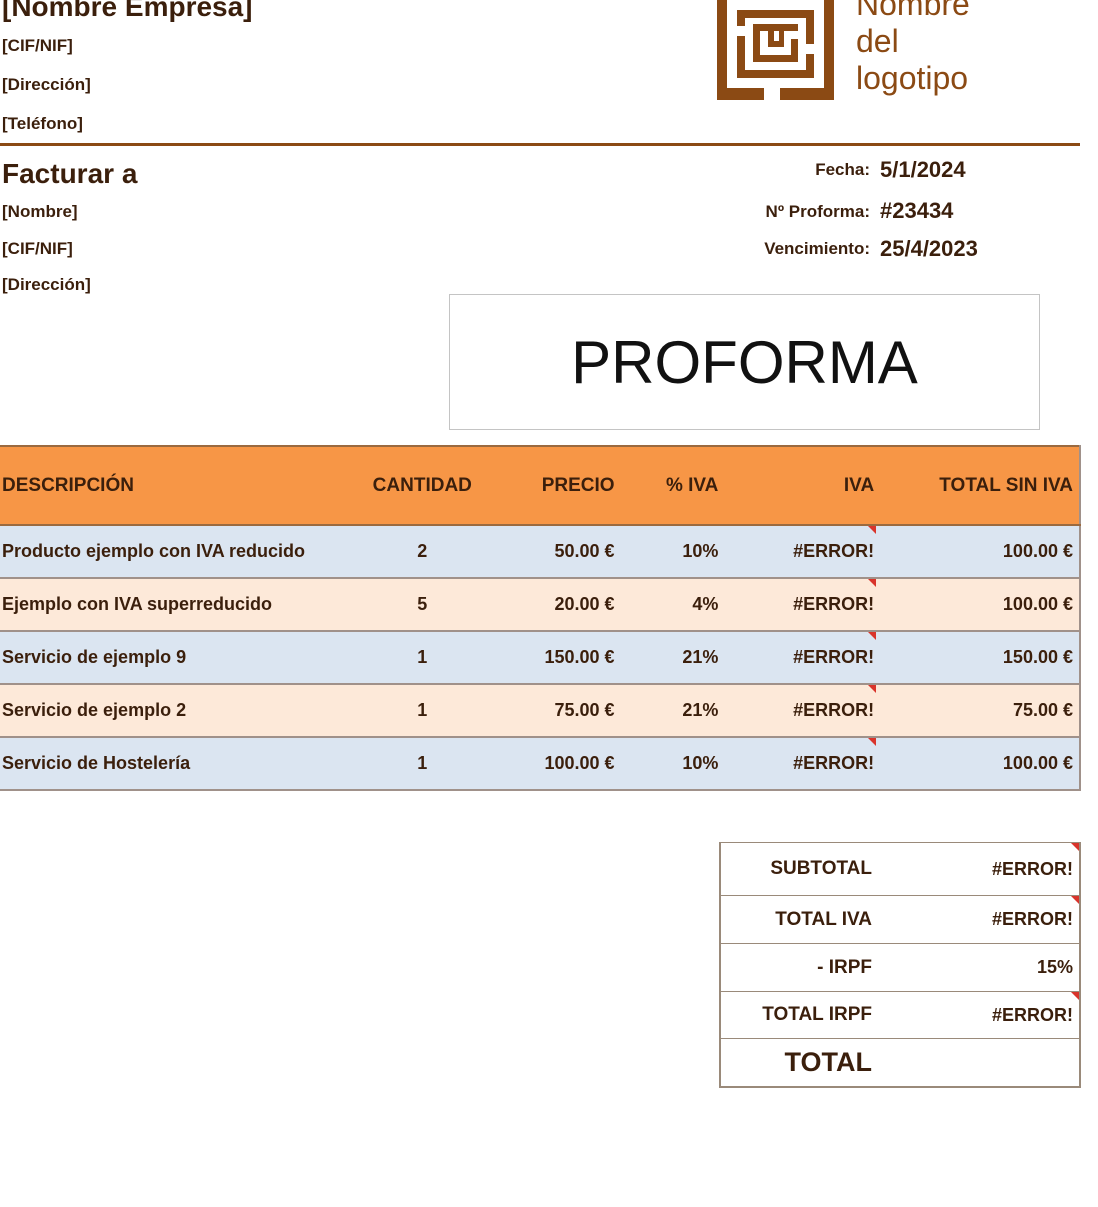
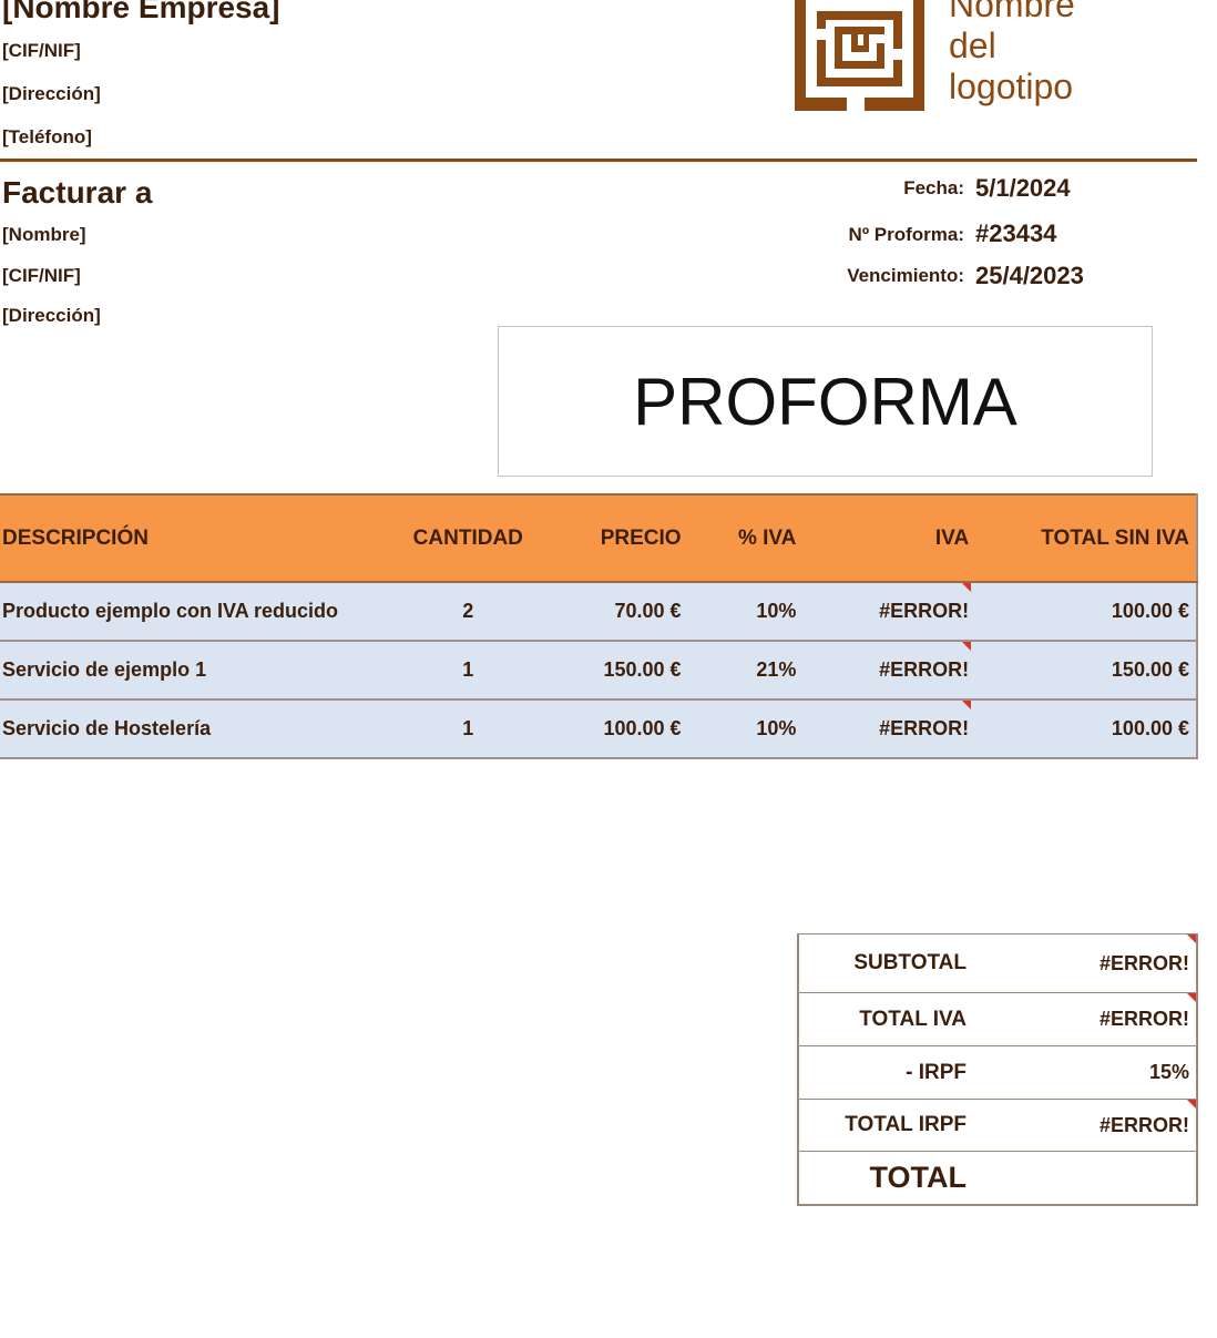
  [Nombre Empresa]
  [CIF/NIF]
  [Dirección]
  [Teléfono]
  Nombre
  del
  logotipo
  Facturar a
  [Nombre]
  [CIF/NIF]
  [Dirección]
  Fecha:
  5/1/2024
  Nº Proforma:
  #23434
  Vencimiento:
  25/4/2023
  PROFORMA
  DESCRIPCIÓN	CANTIDAD	PRECIO	% IVA	IVA	TOTAL SIN IVA
- Producto ejemplo con IVA reducido	2	50.00 €	10%	#ERROR!	100.00 €
+ Producto ejemplo con IVA reducido	2	70.00 €	10%	#ERROR!	100.00 €
- Ejemplo con IVA superreducido	5	20.00 €	4%	#ERROR!	100.00 €
- Servicio de ejemplo 9	1	150.00 €	21%	#ERROR!	150.00 €
+ Servicio de ejemplo 1	1	150.00 €	21%	#ERROR!	150.00 €
- Servicio de ejemplo 2	1	75.00 €	21%	#ERROR!	75.00 €
  Servicio de Hostelería	1	100.00 €	10%	#ERROR!	100.00 €
  SUBTOTAL	#ERROR!
  TOTAL IVA	#ERROR!
  - IRPF	15%
  TOTAL IRPF	#ERROR!
  TOTAL
